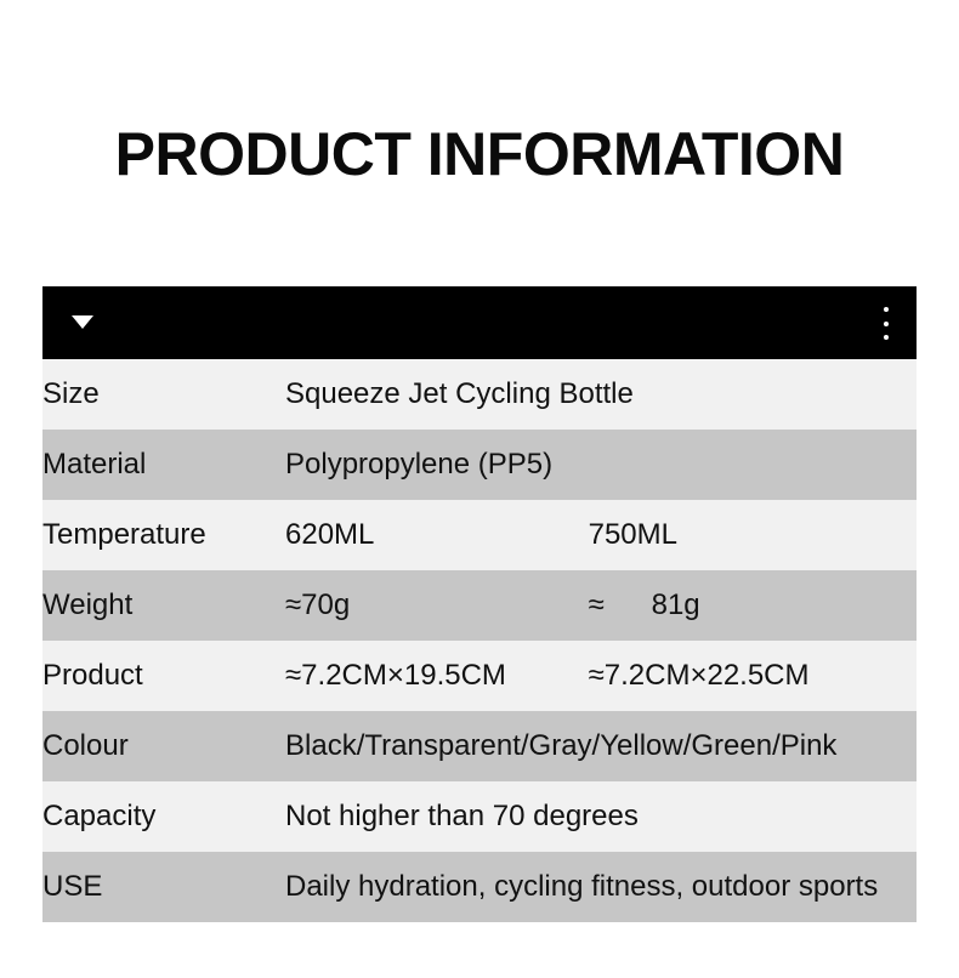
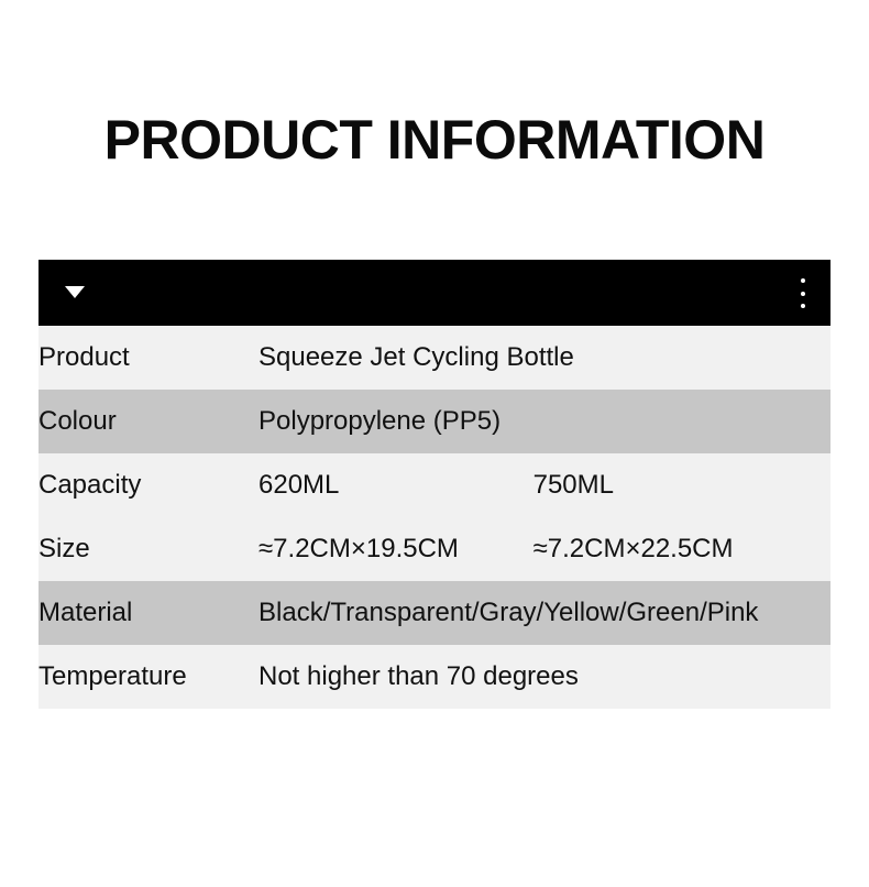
  PRODUCT INFORMATION
- Size	Squeeze Jet Cycling Bottle
+ Product	Squeeze Jet Cycling Bottle
- Material	Polypropylene (PP5)
+ Colour	Polypropylene (PP5)
- Temperature	620ML 750ML
+ Capacity	620ML 750ML
- Weight	≈70g ≈ 81g
- Product	≈7.2CM×19.5CM ≈7.2CM×22.5CM
+ Size	≈7.2CM×19.5CM ≈7.2CM×22.5CM
- Colour	Black/Transparent/Gray/Yellow/Green/Pink
+ Material	Black/Transparent/Gray/Yellow/Green/Pink
- Capacity	Not higher than 70 degrees
+ Temperature	Not higher than 70 degrees
- USE	Daily hydration, cycling fitness, outdoor sports
